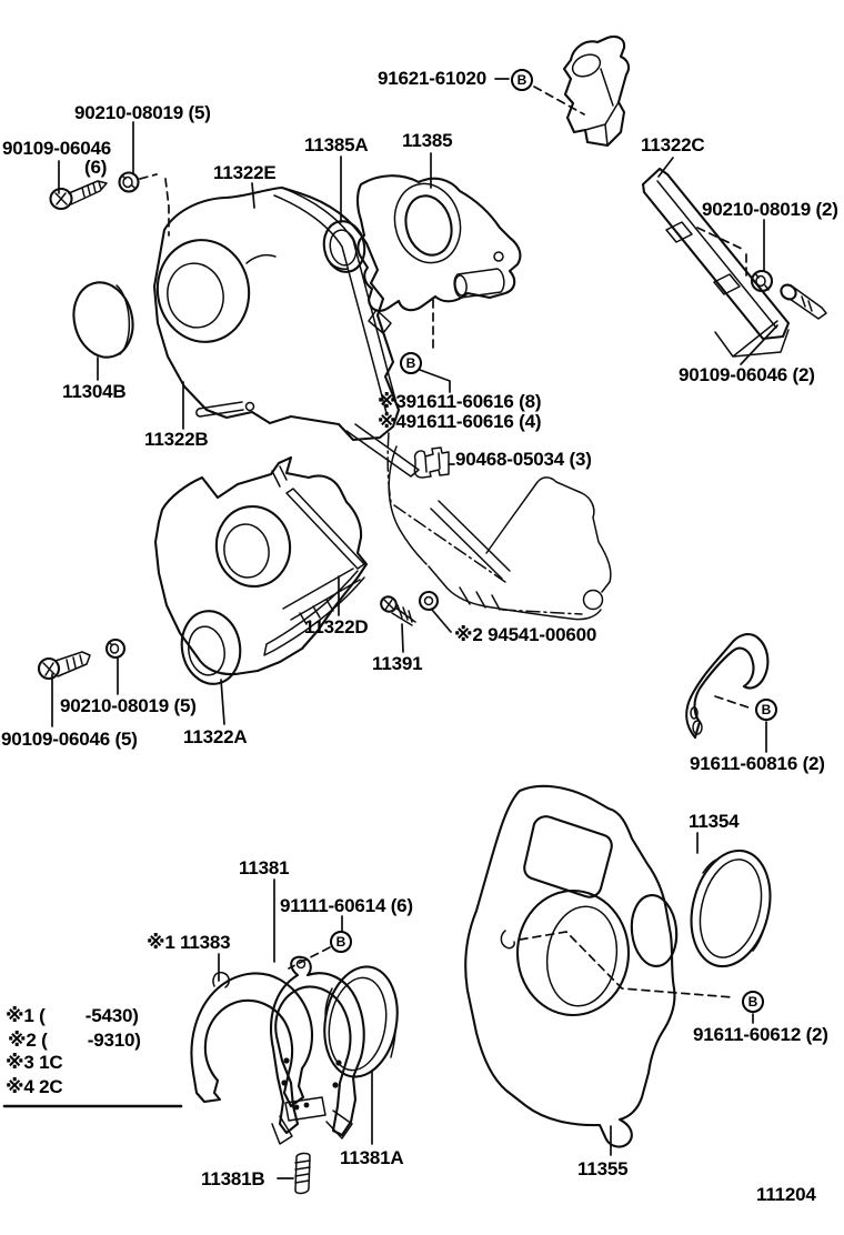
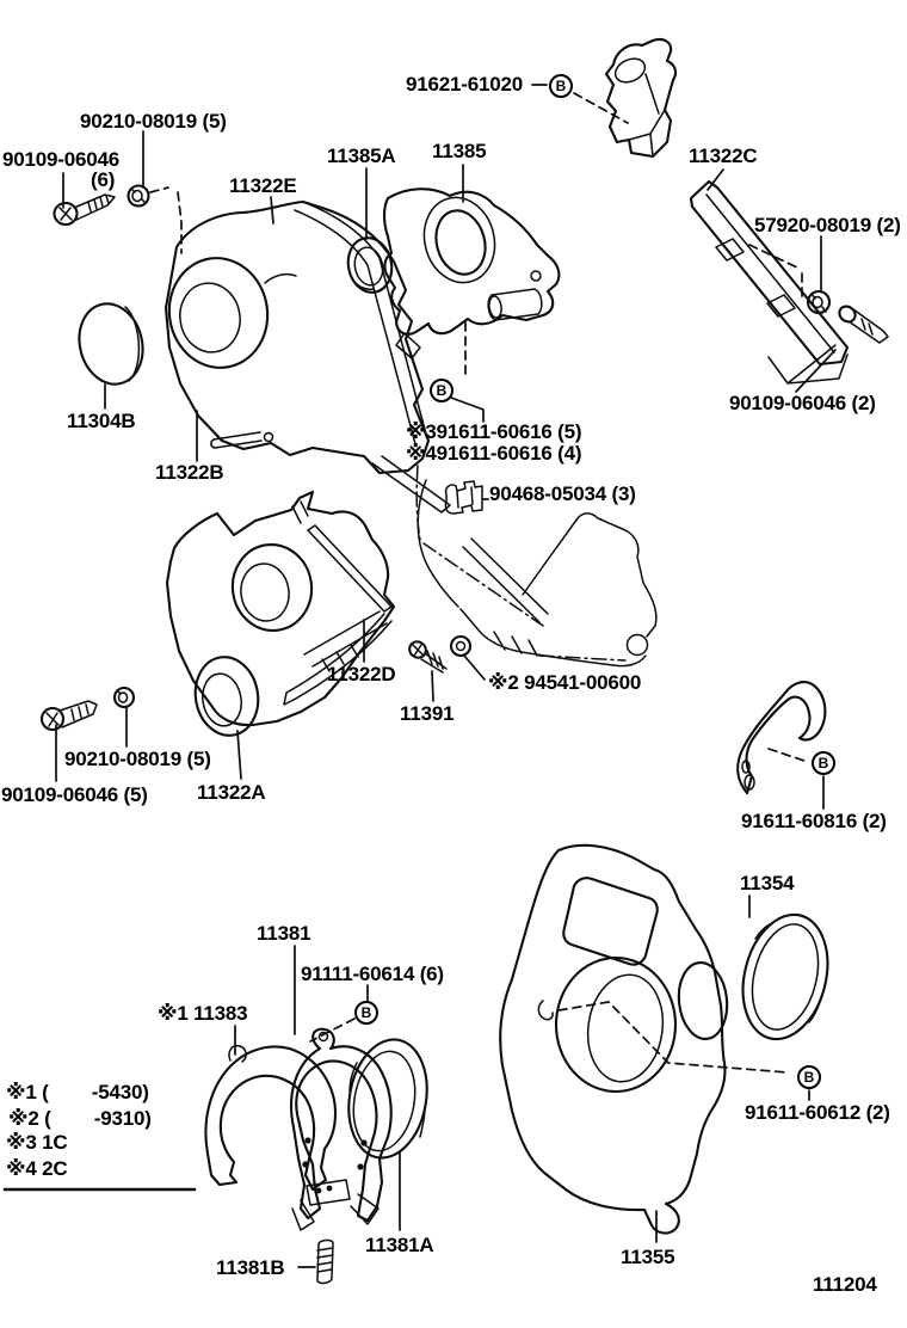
  B
  B
  B
  B
  B
  90210-08019 (5)
  90109-06046
  (6)
  11322E
  11385A
  11385
  91621-61020
  11322C
- 90210-08019 (2)
+ 57920-08019 (2)
  90109-06046 (2)
  11304B
  11322B
- ※391611-60616 (8)
+ ※391611-60616 (5)
  ※491611-60616 (4)
  90468-05034 (3)
  11322D
  ※2 94541-00600
  11391
  90210-08019 (5)
  90109-06046 (5)
  11322A
  91611-60816 (2)
  11354
  11381
  91111-60614 (6)
  ※1 11383
  ※1 ( -5430)
  ※2 ( -9310)
  ※3 1C
  ※4 2C
  91611-60612 (2)
  11381B
  11381A
  11355
  111204
